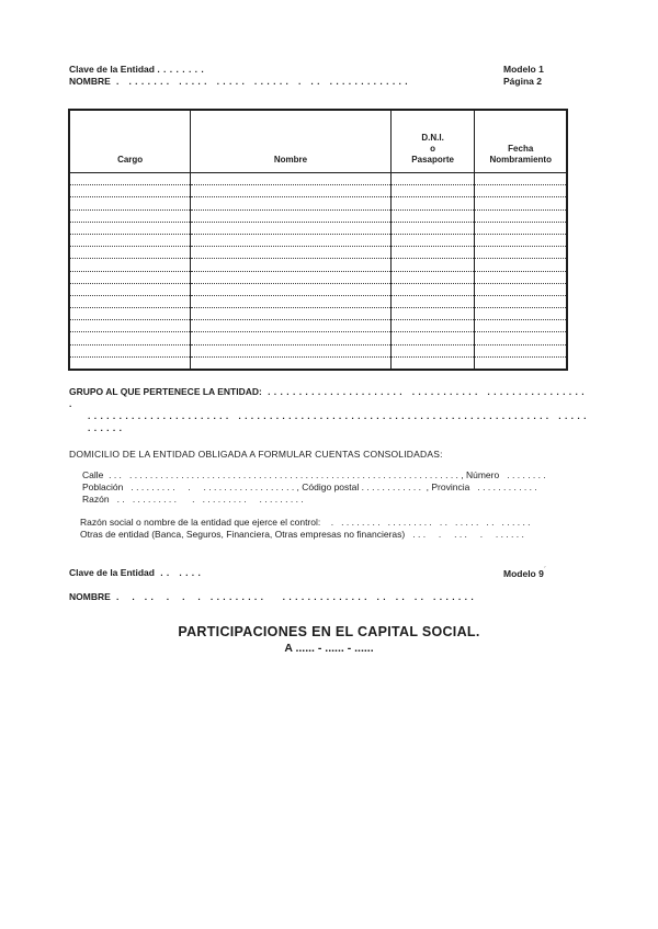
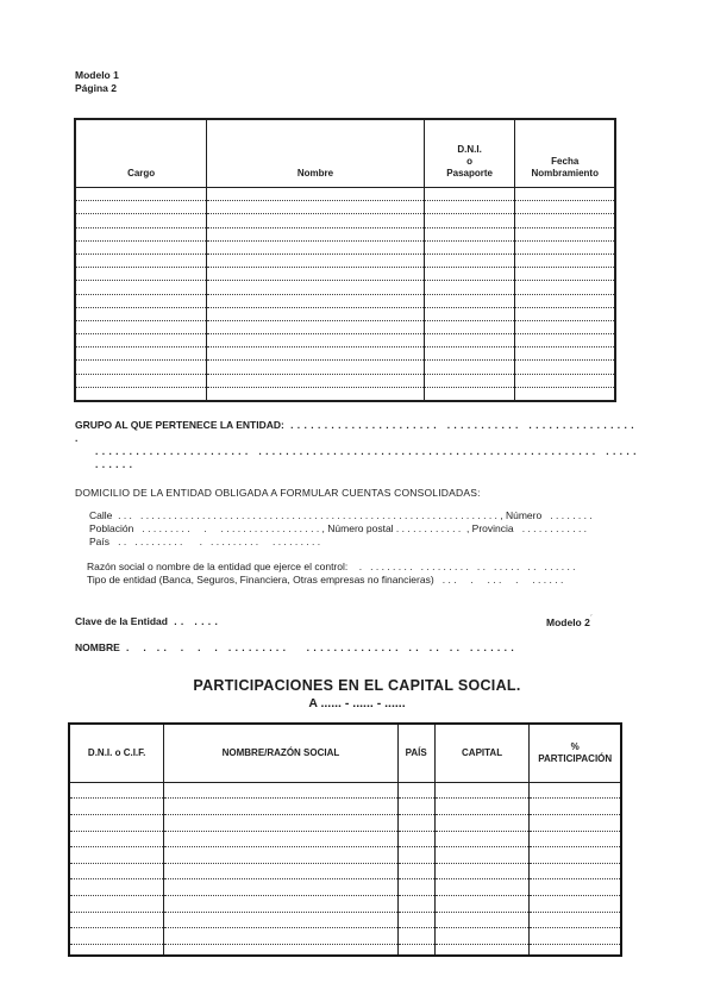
- Clave de la Entidad . . . . . . . .
- NOMBRE . . . . . . . . . . . . . . . . . . . . . . . . . . . . . . . . . . . . . . . .
  Modelo 1
  Página 2
  Cargo	Nombre	D.N.I. o Pasaporte	Fecha Nombramiento
  GRUPO AL QUE PERTENECE LA ENTIDAD: . . . . . . . . . . . . . . . . . . . . . . . . . . . . . . . . . . . . . . . . . . . . . . . . . .
  . . . . . . . . . . . . . . . . . . . . . . . . . . . . . . . . . . . . . . . . . . . . . . . . . . . . . . . . . . . . . . . . . . . . . . . . . . . . . . . . . . . .
  DOMICILIO DE LA ENTIDAD OBLIGADA A FORMULAR CUENTAS CONSOLIDADAS:
  Calle . . . . . . . . . . . . . . . . . . . . . . . . . . . . . . . . . . . . . . . . . . . . . . . . . . . . . . . . . . . . . . . . . . . , Número . . . . . . . .
- Población . . . . . . . . . . . . . . . . . . . . . . . . . . . . , Código postal . . . . . . . . . . . . , Provincia . . . . . . . . . . . .
+ Población . . . . . . . . . . . . . . . . . . . . . . . . . . . . , Número postal . . . . . . . . . . . . , Provincia . . . . . . . . . . . .
- Razón . . . . . . . . . . . . . . . . . . . . . . . . . . . . . .
+ País . . . . . . . . . . . . . . . . . . . . . . . . . . . . . .
  Razón social o nombre de la entidad que ejerce el control: . . . . . . . . . . . . . . . . . . . . . . . . . . . . . . . . .
- Otras de entidad (Banca, Seguros, Financiera, Otras empresas no financieras) . . . . . . . . . . . . . .
+ Tipo de entidad (Banca, Seguros, Financiera, Otras empresas no financieras) . . . . . . . . . . . . . .
  Clave de la Entidad . . . . . .
- Modelo 9
+ Modelo 2
  NOMBRE . . . . . . . . . . . . . . . . . . . . . . . . . . . . . . . . . . . . . . . . . . .
  PARTICIPACIONES EN EL CAPITAL SOCIAL.
  A ...... - ...... - ......
+ D.N.I. o C.I.F.	NOMBRE/RAZÓN SOCIAL	PAÍS	CAPITAL	% PARTICIPACIÓN
